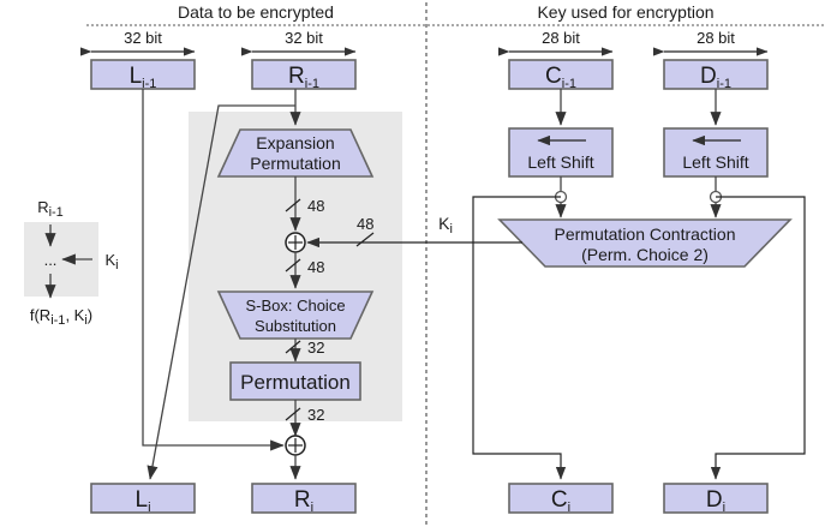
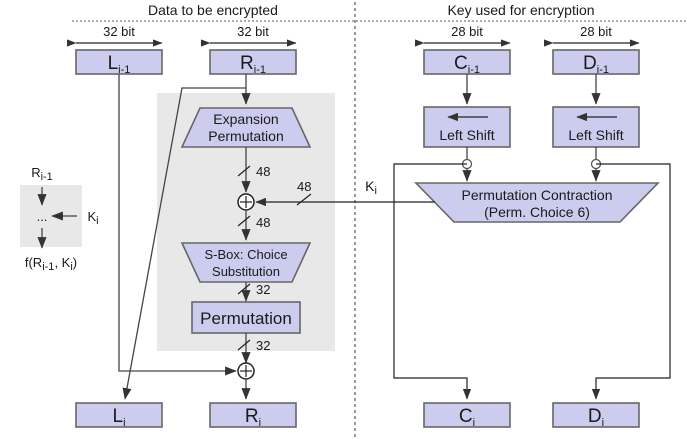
  Data to be encrypted
  Key used for encryption
  32 bit
  32 bit
  28 bit
  28 bit
  Li-1
  Ri-1
  Ci-1
  Di-1
  Expansion
  Permutation
  48
  48
  S-Box: Choice
  Substitution
  32
  Permutation
  32
  Left Shift
  Left Shift
  Permutation Contraction
- (Perm. Choice 2)
+ (Perm. Choice 6)
  48
  Ki
  Li
  Ri
  Ci
  Di
  Ri-1
  ...
  Ki
  f(Ri-1, Ki)
